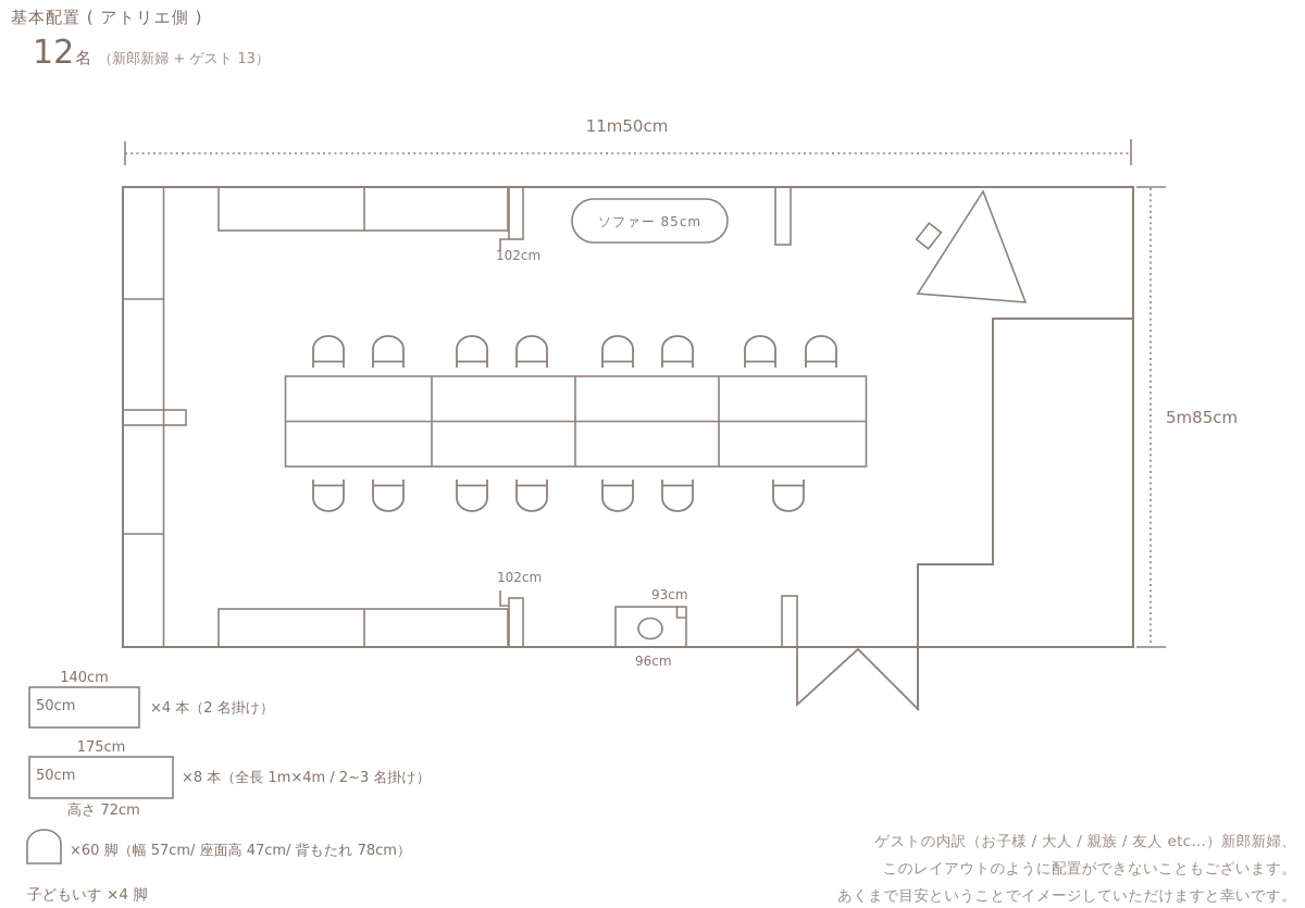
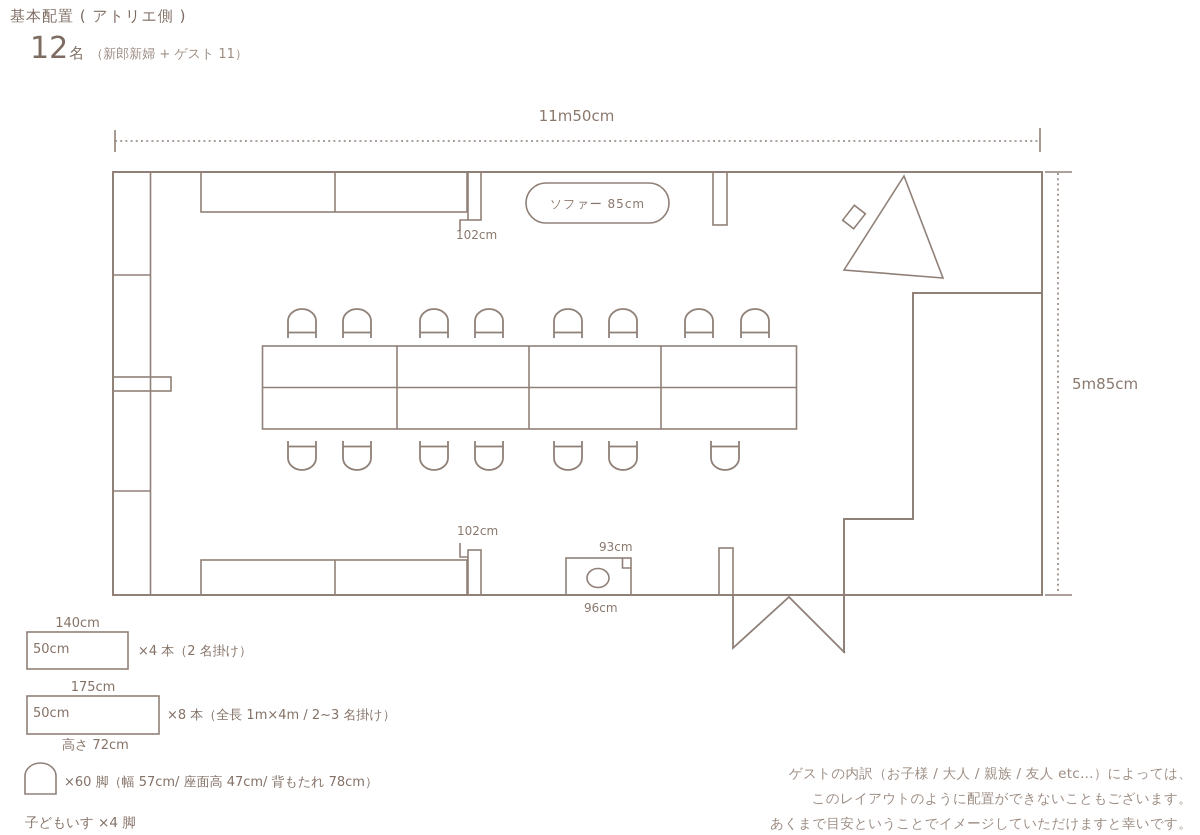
  基本配置 ( アトリエ側 )
  12
  名
- （新郎新婦 + ゲスト 13）
+ （新郎新婦 + ゲスト 11）
  11m50cm
  5m85cm
  ソファー 85cm
  102cm
  102cm
  93cm
  96cm
  140cm
  50cm
  ×4 本（2 名掛け）
  175cm
  50cm
  ×8 本（全長 1m×4m / 2~3 名掛け）
  高さ 72cm
  ×60 脚（幅 57cm/ 座面高 47cm/ 背もたれ 78cm）
  子どもいす ×4 脚
- ゲストの内訳（お子様 / 大人 / 親族 / 友人 etc…）新郎新婦、
+ ゲストの内訳（お子様 / 大人 / 親族 / 友人 etc…）によっては、
  このレイアウトのように配置ができないこともございます。
  あくまで目安ということでイメージしていただけますと幸いです。
